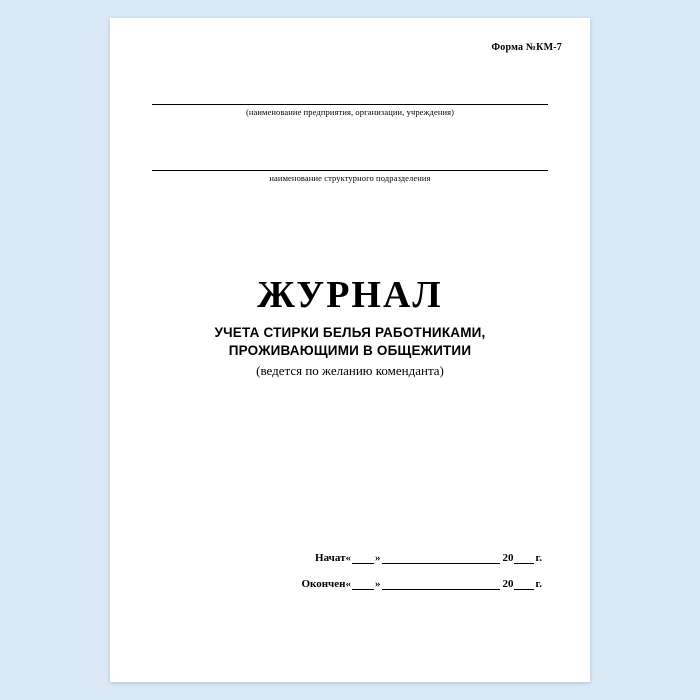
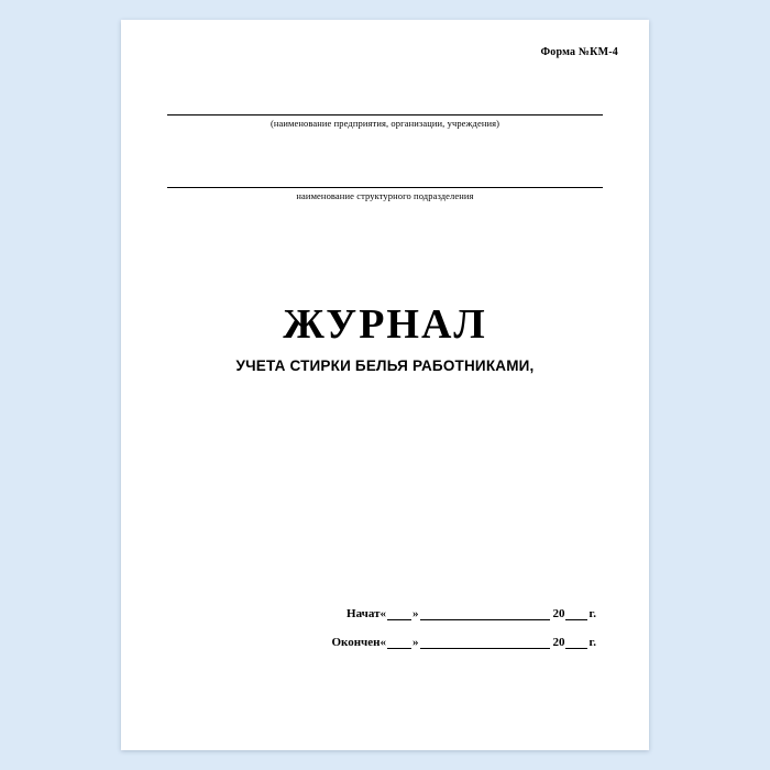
- Форма №КМ-7
+ Форма №КМ-4
  (наименование предприятия, организации, учреждения)
  наименование структурного подразделения
  ЖУРНАЛ
  УЧЕТА СТИРКИ БЕЛЬЯ РАБОТНИКАМИ,
- ПРОЖИВАЮЩИМИ В ОБЩЕЖИТИИ
- (ведется по желанию коменданта)
  Начат
  «
  »
  20
  г.
  Окончен
  «
  »
  20
  г.
